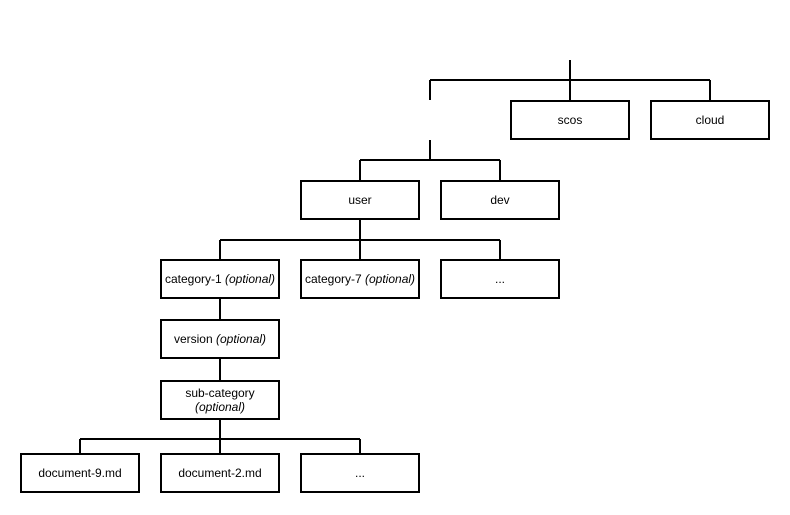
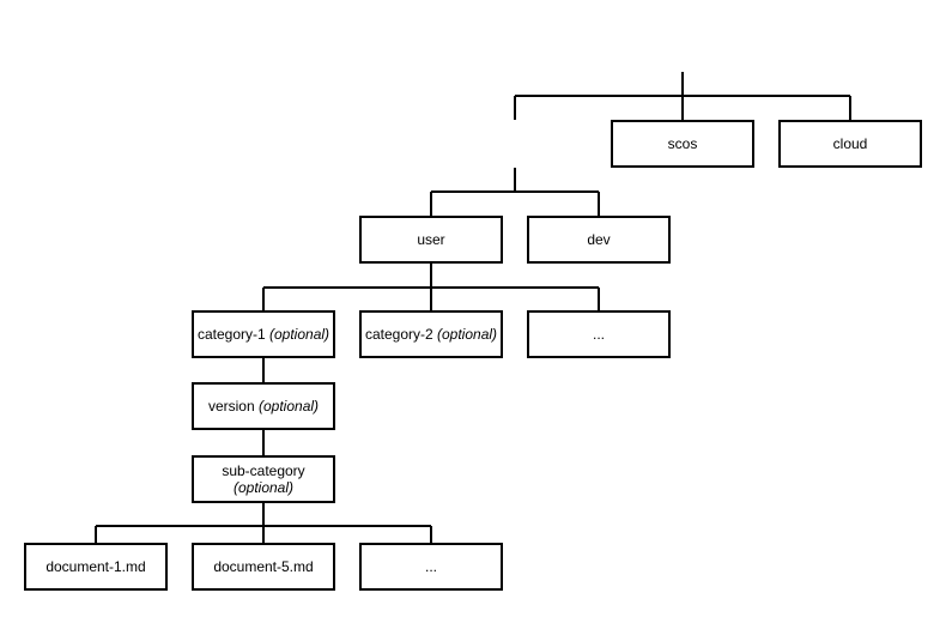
  scos
  cloud
  user
  dev
  category-1 (optional)
- category-7 (optional)
+ category-2 (optional)
  ...
  version (optional)
  sub-category
  (optional)
- document-9.md
+ document-1.md
- document-2.md
+ document-5.md
  ...
